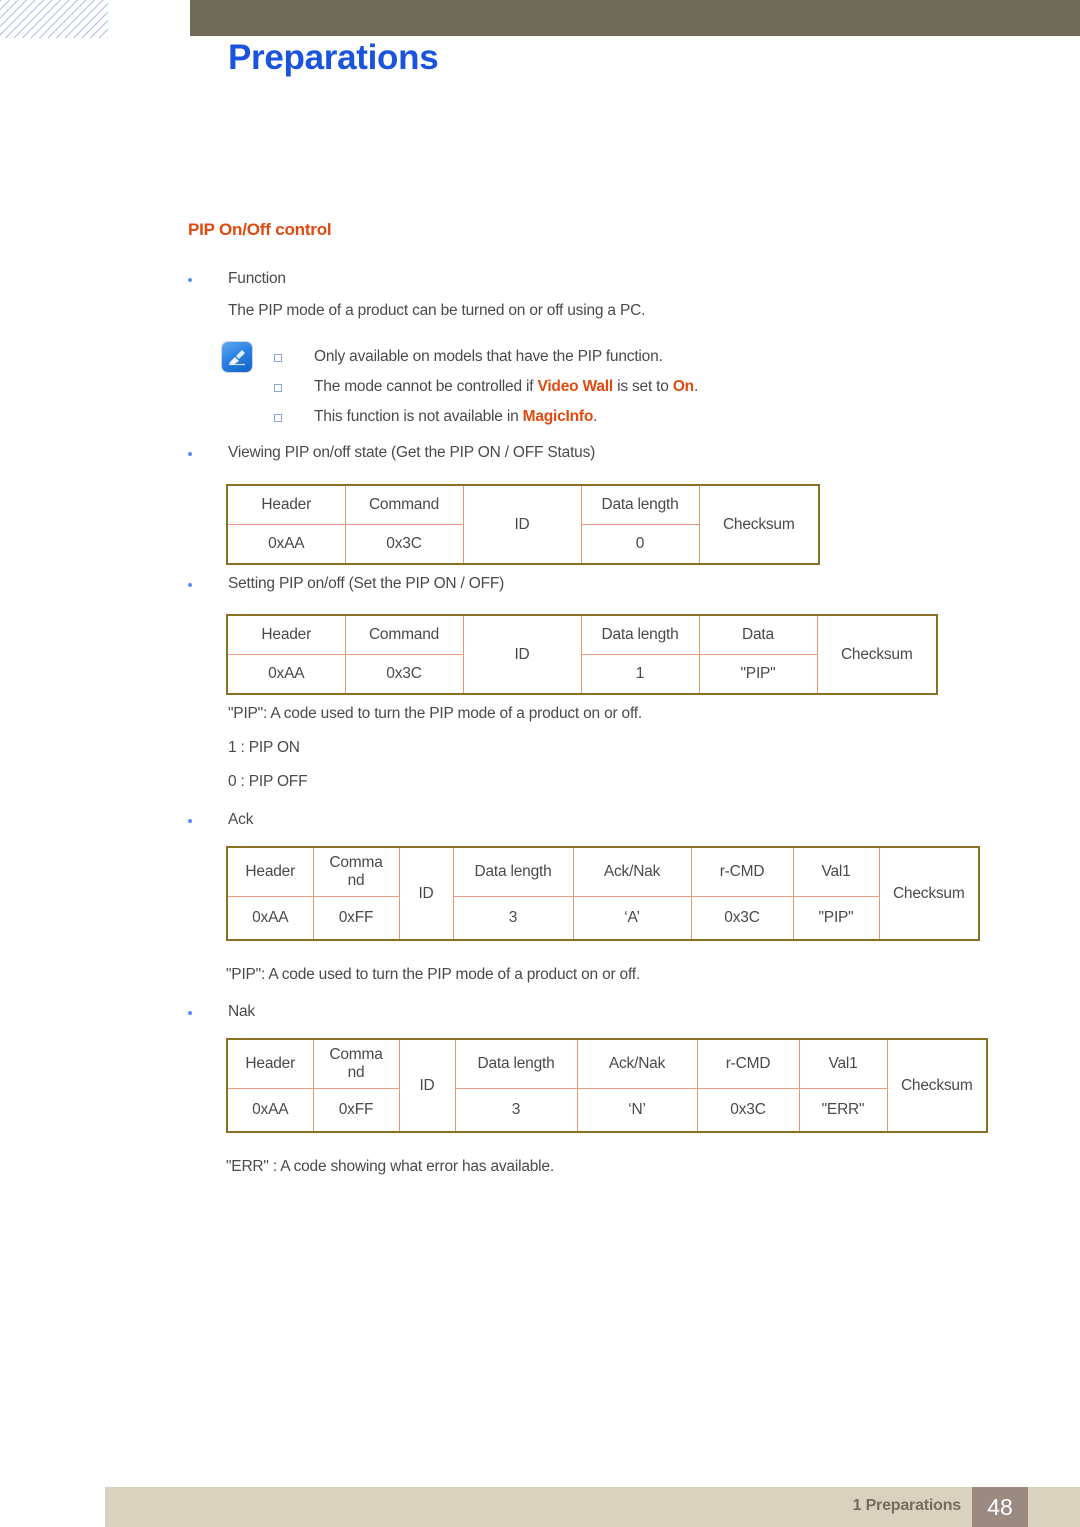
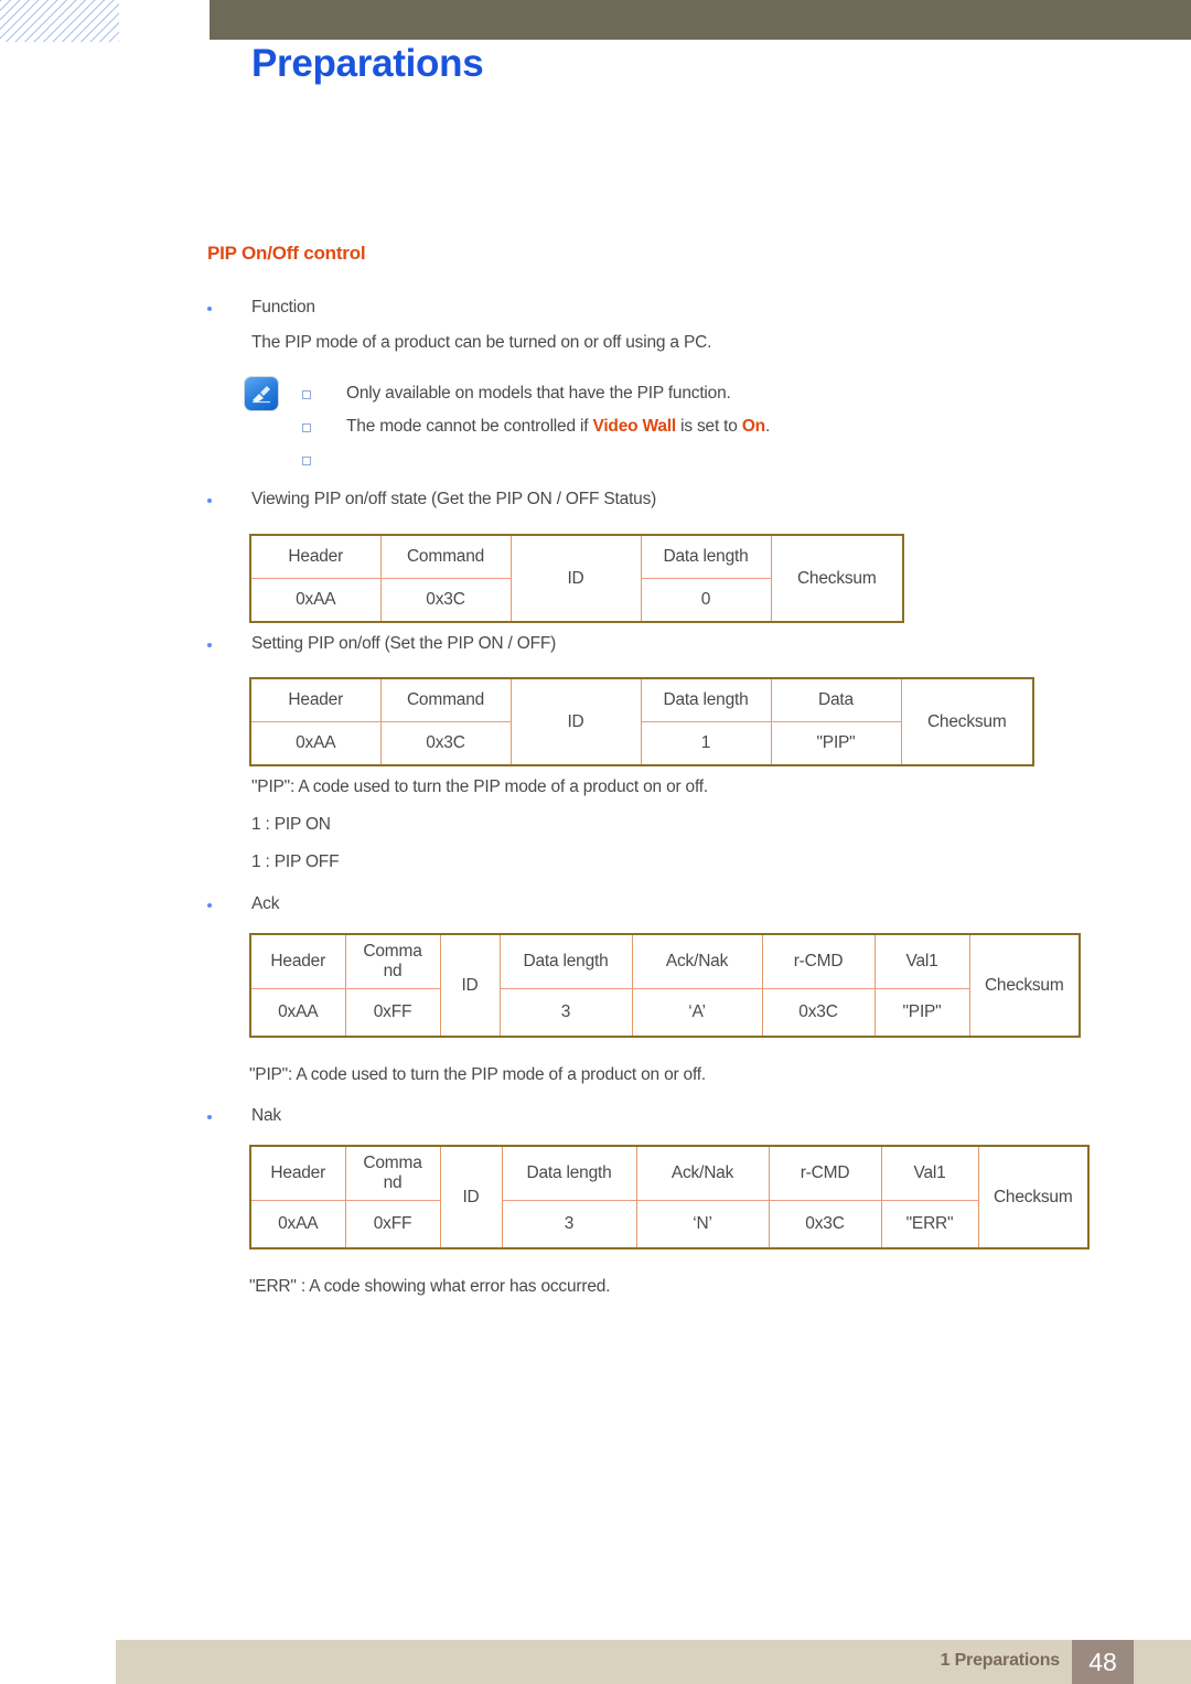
  Preparations
  PIP On/Off control
  Function
  The PIP mode of a product can be turned on or off using a PC.
  Only available on models that have the PIP function.
  The mode cannot be controlled if Video Wall is set to On.
- This function is not available in MagicInfo.
  Viewing PIP on/off state (Get the PIP ON / OFF Status)
  Header	Command	ID	Data length	Checksum
  0xAA	0x3C	0
  Setting PIP on/off (Set the PIP ON / OFF)
  Header	Command	ID	Data length	Data	Checksum
  0xAA	0x3C	1	"PIP"
  "PIP": A code used to turn the PIP mode of a product on or off.
  1 : PIP ON
- 0 : PIP OFF
+ 1 : PIP OFF
  Ack
  Header	Command	ID	Data length	Ack/Nak	r-CMD	Val1	Checksum
  0xAA	0xFF	3	‘A’	0x3C	"PIP"
  "PIP": A code used to turn the PIP mode of a product on or off.
  Nak
  Header	Command	ID	Data length	Ack/Nak	r-CMD	Val1	Checksum
  0xAA	0xFF	3	‘N’	0x3C	"ERR"
- "ERR" : A code showing what error has available.
+ "ERR" : A code showing what error has occurred.
  1 Preparations
  48
